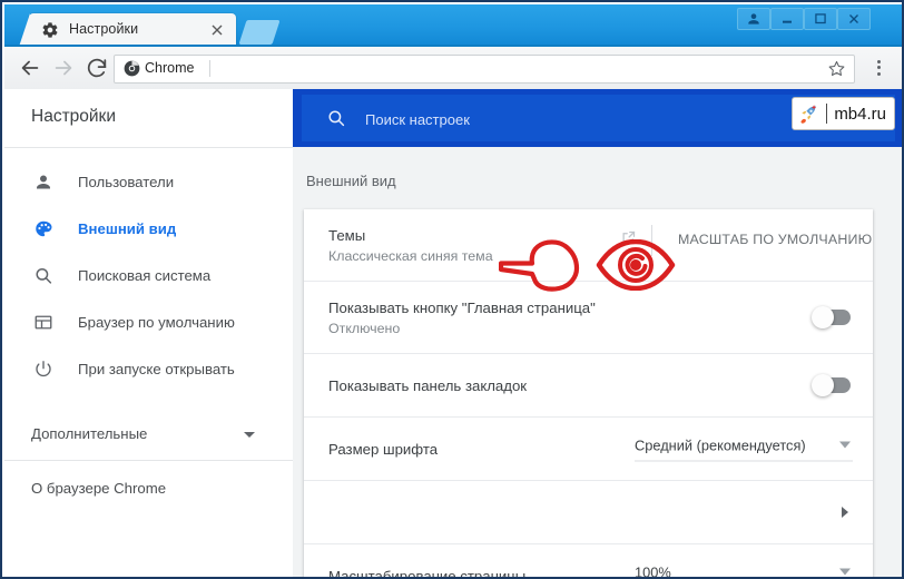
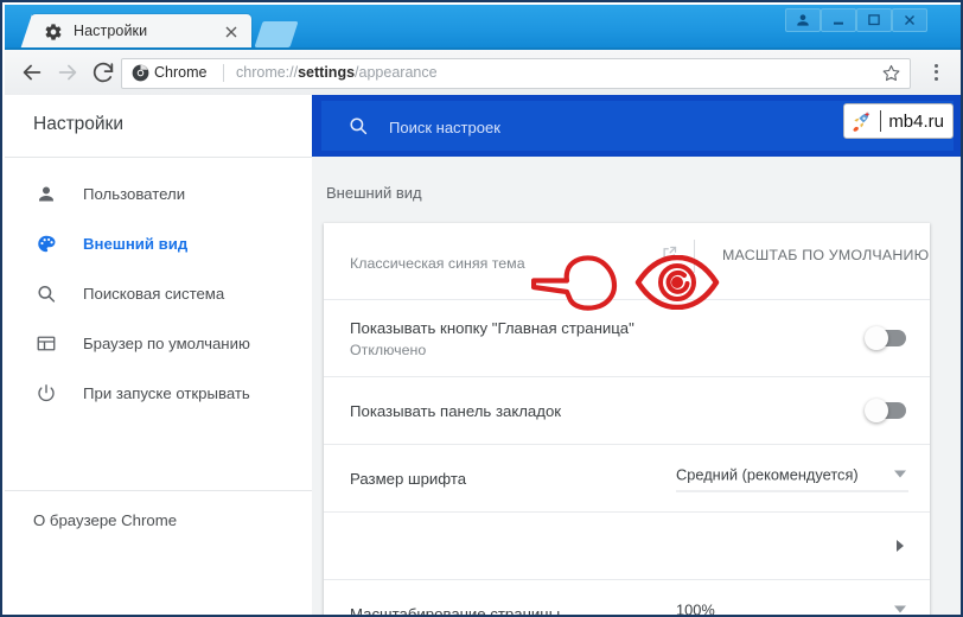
  Настройки
  Chrome
+ chrome://settings/appearance
  Настройки
  Пользователи
  Внешний вид
  Поисковая система
  Браузер по умолчанию
  При запуске открывать
- Дополнительные
  О браузере Chrome
  Поиск настроек
  mb4.ru
  Внешний вид
- Темы
  Классическая синяя тема
  МАСШТАБ ПО УМОЛЧАНИЮ
  Показывать кнопку "Главная страница"
  Отключено
  Показывать панель закладок
  Размер шрифта
  Средний (рекомендуется)
  Масштабирование страницы
  100%
